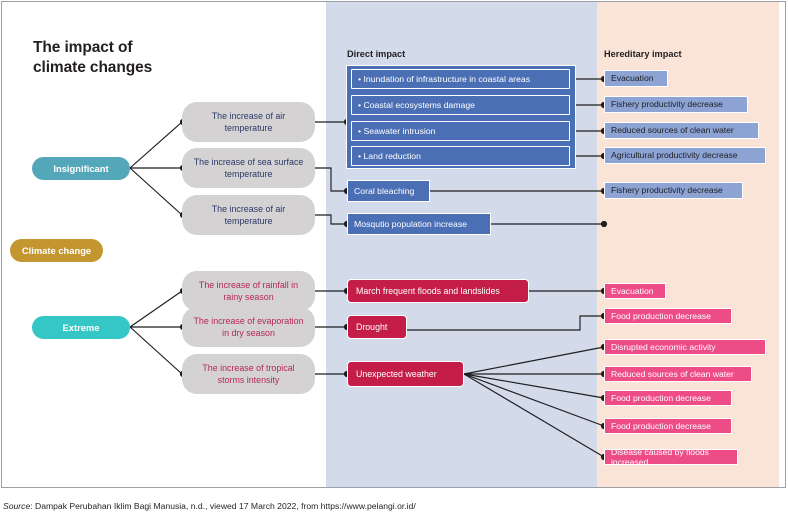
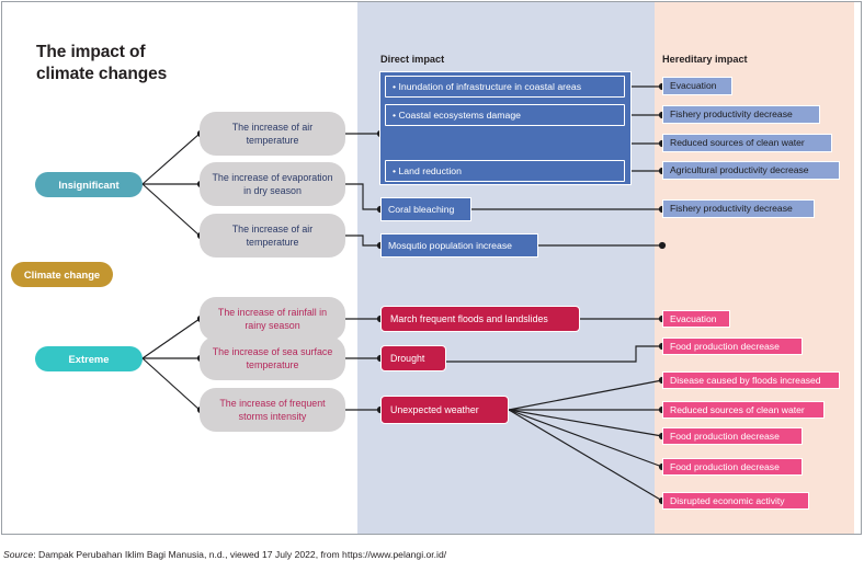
  The impact of
  climate changes
  Direct impact
  Hereditary impact
  Climate change
  Insignificant
  Extreme
  The increase of air temperature
- The increase of sea surface temperature
+ The increase of evaporation in dry season
  The increase of air temperature
  The increase of rainfall in rainy season
- The increase of evaporation in dry season
+ The increase of sea surface temperature
- The increase of tropical storms intensity
+ The increase of frequent storms intensity
  • Inundation of infrastructure in coastal areas
  • Coastal ecosystems damage
- • Seawater intrusion
  • Land reduction
  Coral bleaching
  Mosqutio population increase
  March frequent floods and landslides
  Drought
  Unexpected weather
  Evacuation
  Fishery productivity decrease
  Reduced sources of clean water
  Agricultural productivity decrease
  Fishery productivity decrease
  Evacuation
  Food production decrease
- Disrupted economic activity
+ Disease caused by floods increased
  Reduced sources of clean water
  Food production decrease
  Food production decrease
- Disease caused by floods increased
+ Disrupted economic activity
- Source: Dampak Perubahan Iklim Bagi Manusia, n.d., viewed 17 March 2022, from https://www.pelangi.or.id/
+ Source: Dampak Perubahan Iklim Bagi Manusia, n.d., viewed 17 July 2022, from https://www.pelangi.or.id/
